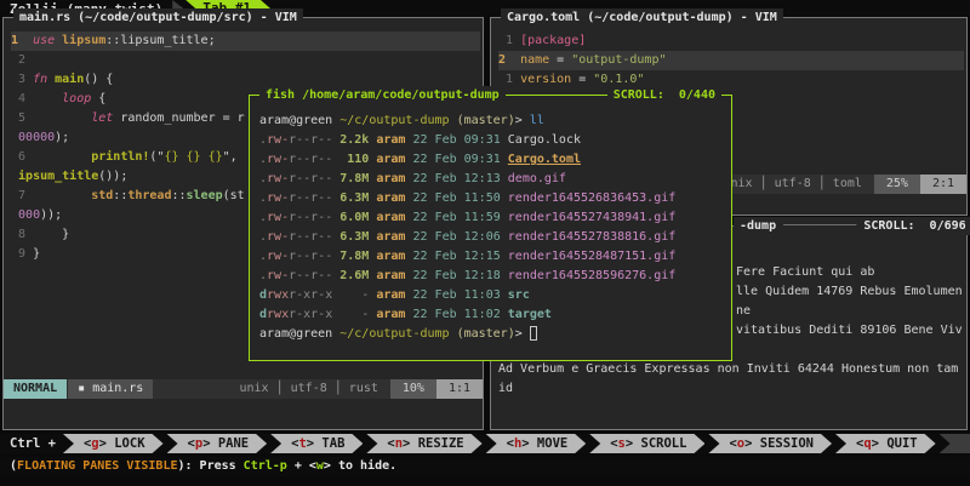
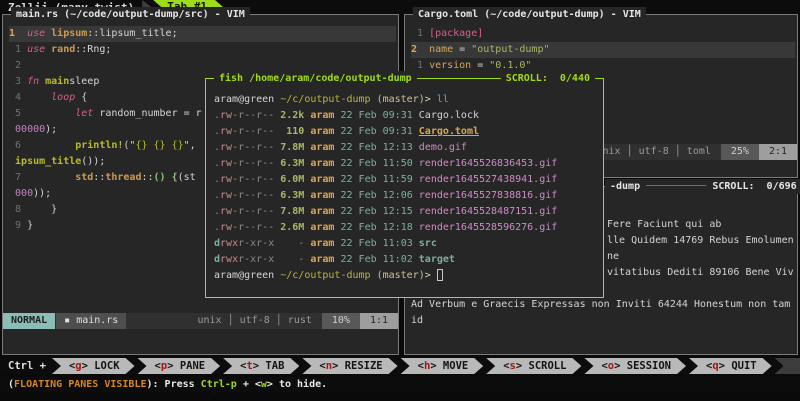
  main.rs (~/code/output-dump/src) - VIM
  1 use lipsum::lipsum_title;
+ 1 use rand::Rng;
  2
- 3 fn main() {
+ 3 fn mainsleep
  4 loop {
  5 let random_number = r
  00000);
  6 println!("{} {} {}",
  ipsum_title());
- 7 std::thread::sleep(st
+ 7 std::thread::() {(st
  000));
  8 }
  9 }
  NORMAL
  ▪ main.rs
  unix │ utf-8 │ rust
  10%
  1:1
  Cargo.toml (~/code/output-dump) - VIM
  1 [package]
  2 name = "output-dump"
  1 version = "0.1.0"
  nix │ utf-8 │ toml
  25%
  2:1
  -dump ────────── SCROLL: 0/696
  Fere Faciunt qui ab
  lle Quidem 14769 Rebus Emolumen
  ne
  vitatibus Dediti 89106 Bene Viv
  Ad Verbum e Graecis Expressas non Inviti 64244 Honestum non tam
  id
  fish /home/aram/code/output-dump
  SCROLL: 0/440
  aram@green ~/c/output-dump (master)> ll
  .rw-r--r-- 2.2k aram 22 Feb 09:31 Cargo.lock
  .rw-r--r-- 110 aram 22 Feb 09:31 Cargo.toml
  .rw-r--r-- 7.8M aram 22 Feb 12:13 demo.gif
  .rw-r--r-- 6.3M aram 22 Feb 11:50 render1645526836453.gif
  .rw-r--r-- 6.0M aram 22 Feb 11:59 render1645527438941.gif
  .rw-r--r-- 6.3M aram 22 Feb 12:06 render1645527838816.gif
  .rw-r--r-- 7.8M aram 22 Feb 12:15 render1645528487151.gif
  .rw-r--r-- 2.6M aram 22 Feb 12:18 render1645528596276.gif
  drwxr-xr-x - aram 22 Feb 11:03 src
  drwxr-xr-x - aram 22 Feb 11:02 target
  aram@green ~/c/output-dump (master)>
  Ctrl +
  <g> LOCK
  <p> PANE
  <t> TAB
  <n> RESIZE
  <h> MOVE
  <s> SCROLL
  <o> SESSION
  <q> QUIT
  (FLOATING PANES VISIBLE): Press Ctrl-p + <w> to hide.
